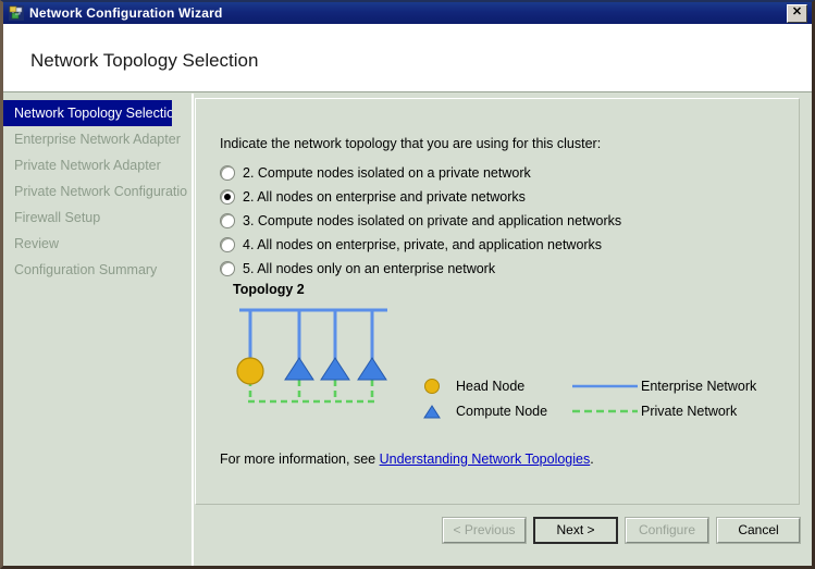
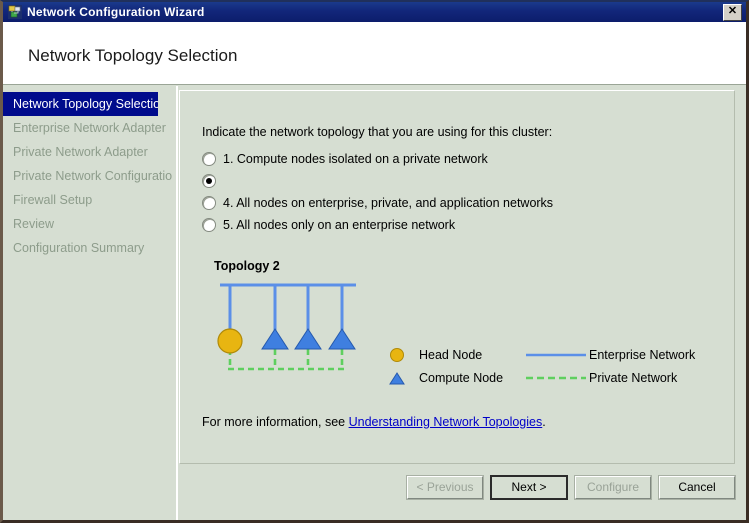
  Network Configuration Wizard
  ✕
  Network Topology Selection
  Network Topology Selectio
  Enterprise Network Adapter
  Private Network Adapter
  Private Network Configuratio
  Firewall Setup
  Review
  Configuration Summary
  Indicate the network topology that you are using for this cluster:
- 2. Compute nodes isolated on a private network
+ 1. Compute nodes isolated on a private network
- 2. All nodes on enterprise and private networks
- 3. Compute nodes isolated on private and application networks
  4. All nodes on enterprise, private, and application networks
  5. All nodes only on an enterprise network
  Topology 2
  Head Node
  Compute Node
  Enterprise Network
  Private Network
  For more information, see Understanding Network Topologies.
  < Previous
  Next >
  Configure
  Cancel
